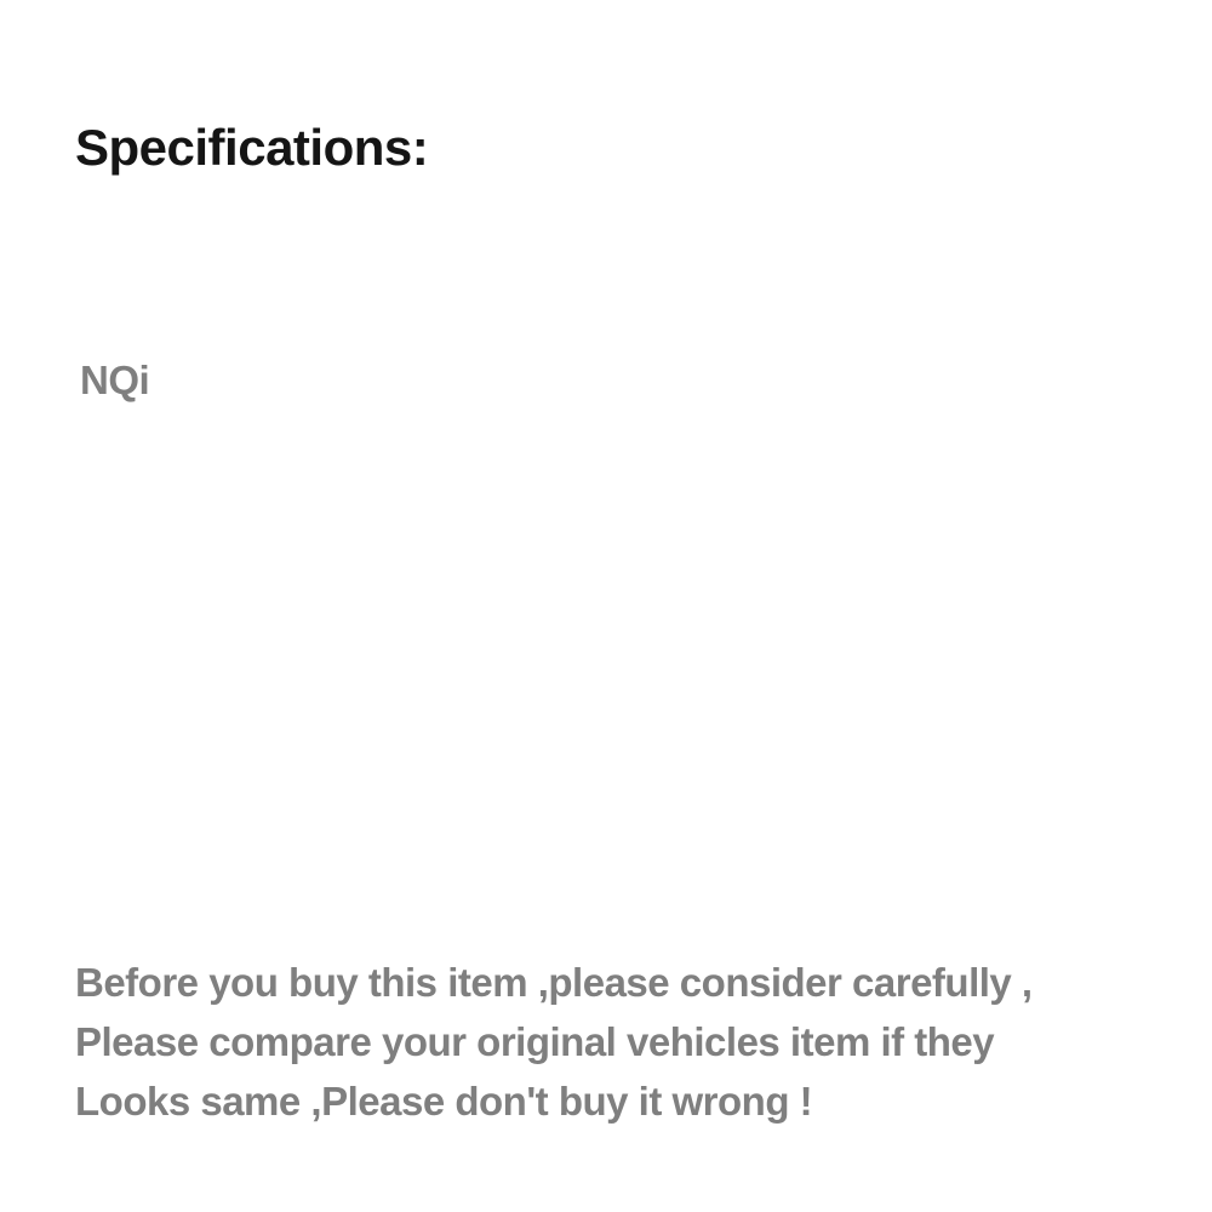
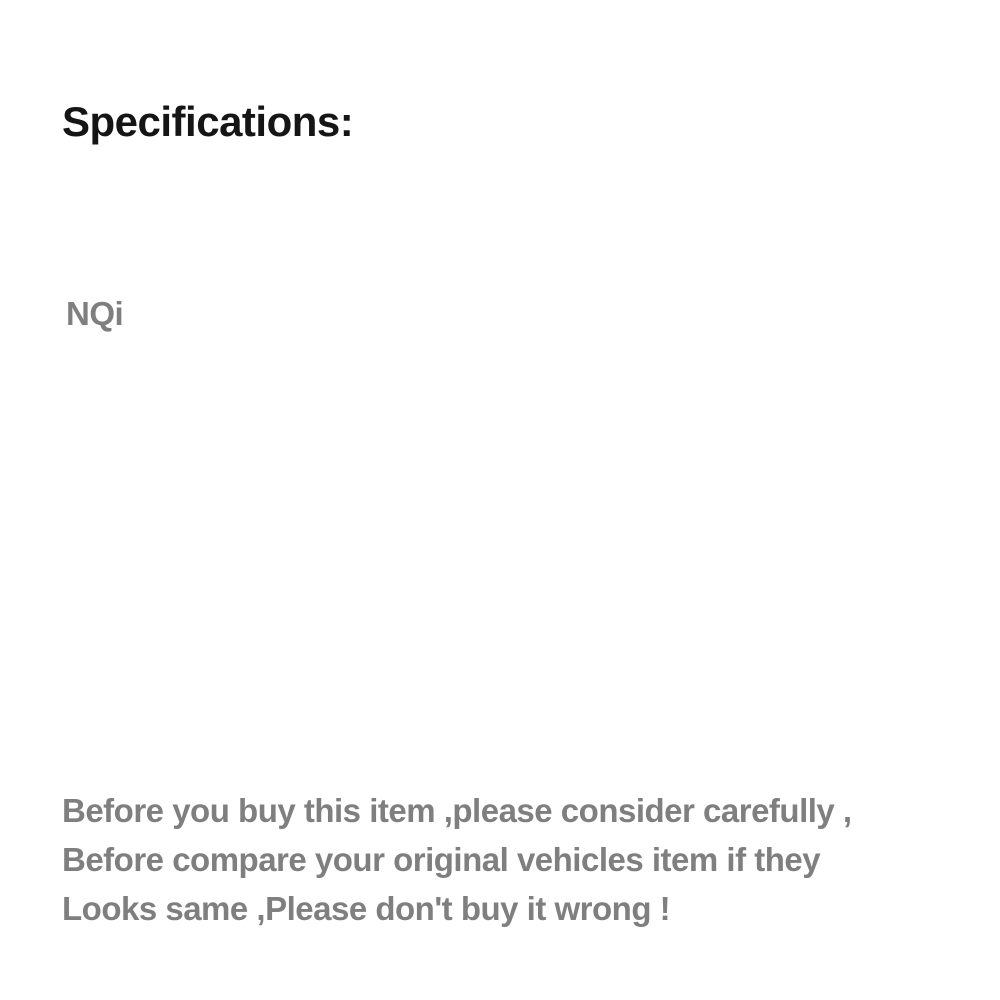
  Specifications:
  NQi
  Before you buy this item ,please consider carefully ,
- Please compare your original vehicles item if they
+ Before compare your original vehicles item if they
  Looks same ,Please don't buy it wrong !
